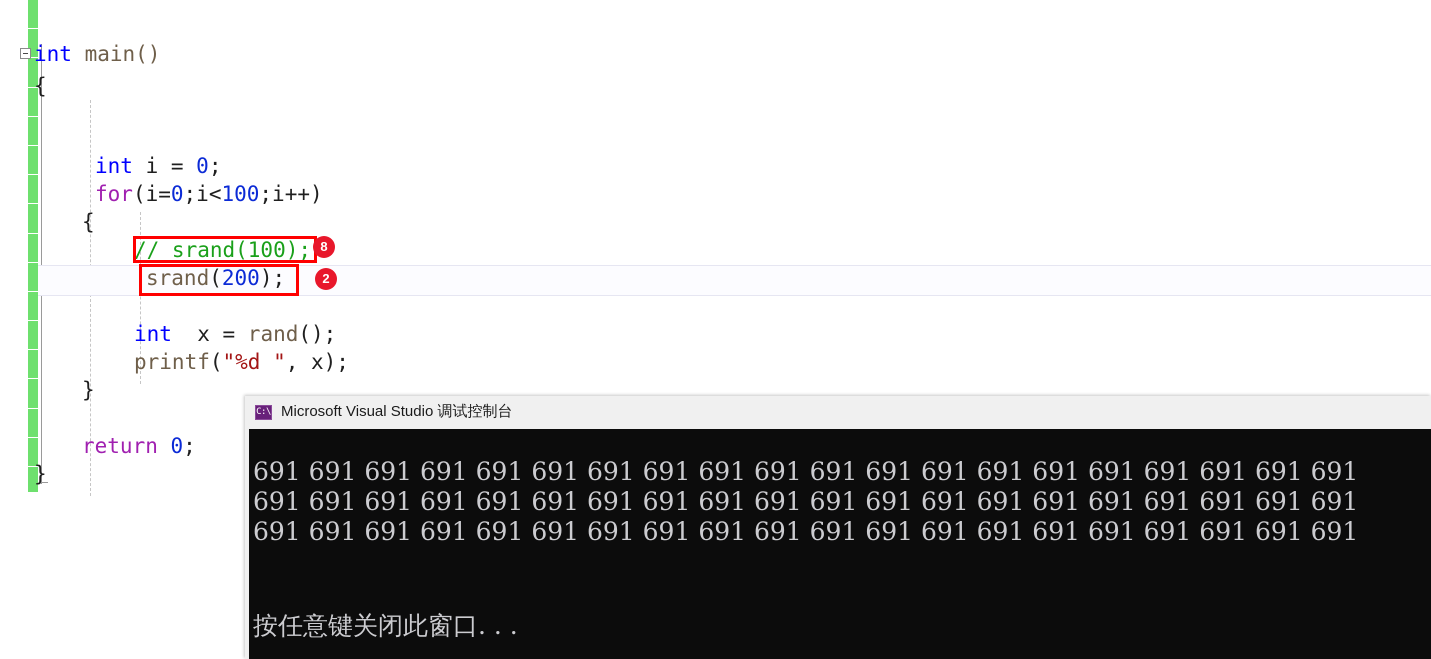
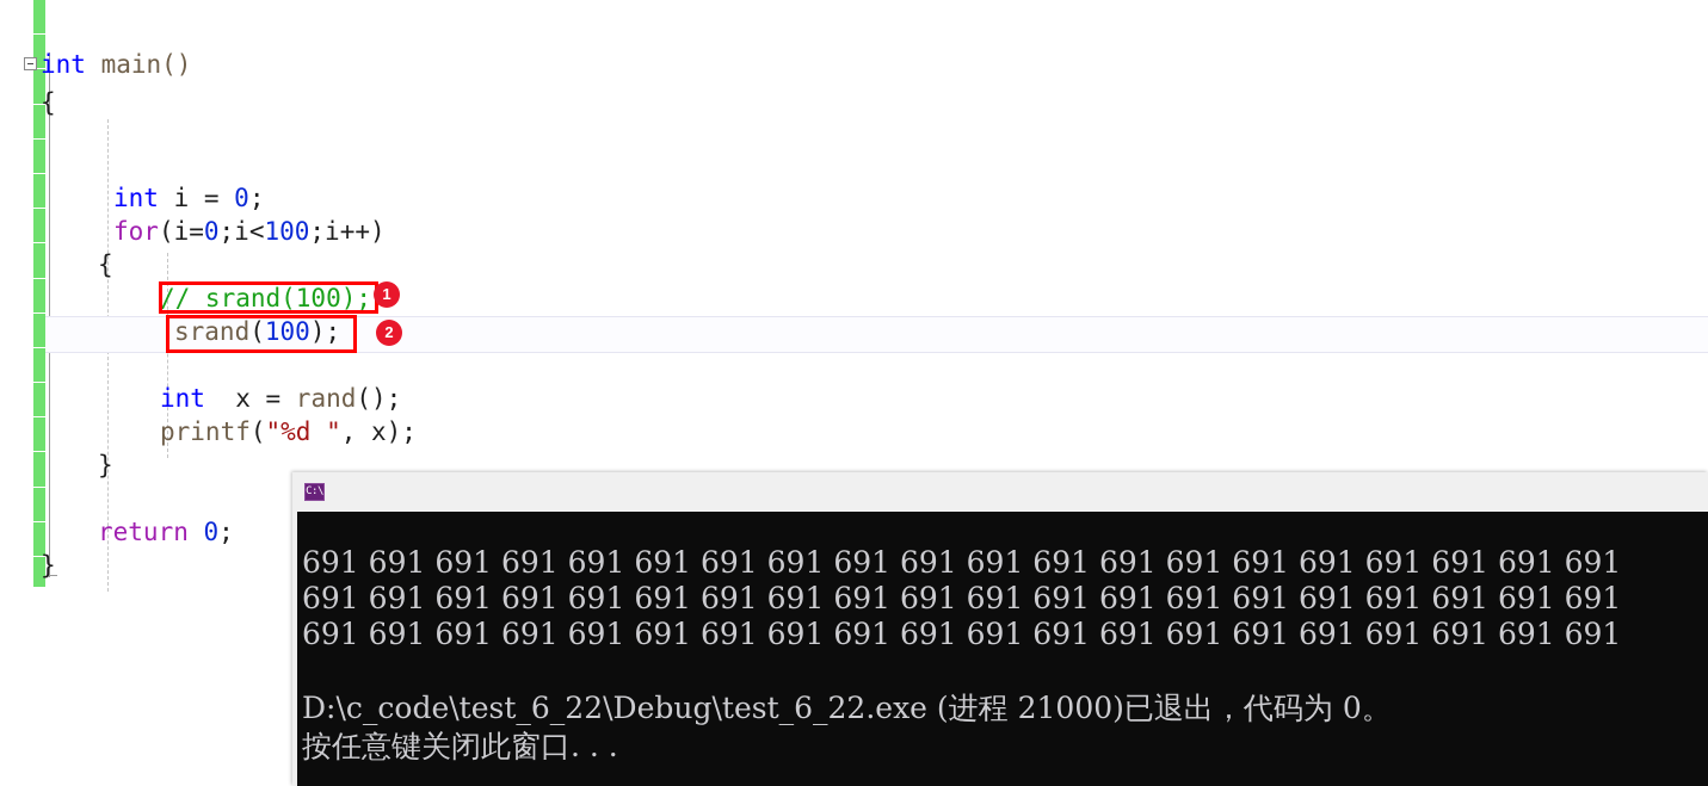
  int main()
  {
  int i = 0;
  for(i=0;i<100;i++)
  {
  // srand(100);
- srand(200);
+ srand(100);
  int x = rand();
  printf("%d ", x);
  }
  return 0;
  }
- 8
+ 1
  2
  C:\
- Microsoft Visual Studio 调试控制台
  691 691 691 691 691 691 691 691 691 691 691 691 691 691 691 691 691 691 691 691
  691 691 691 691 691 691 691 691 691 691 691 691 691 691 691 691 691 691 691 691
  691 691 691 691 691 691 691 691 691 691 691 691 691 691 691 691 691 691 691 691
+ D:\c_code\test_6_22\Debug\test_6_22.exe (进程 21000)已退出，代码为 0。
  按任意键关闭此窗口. . .
